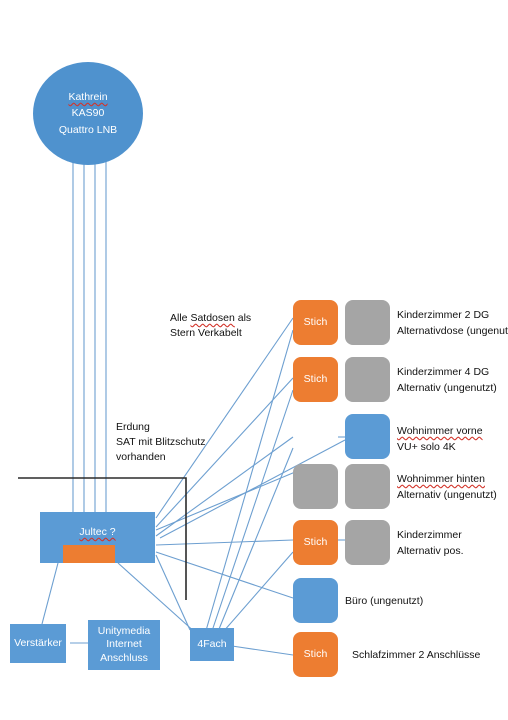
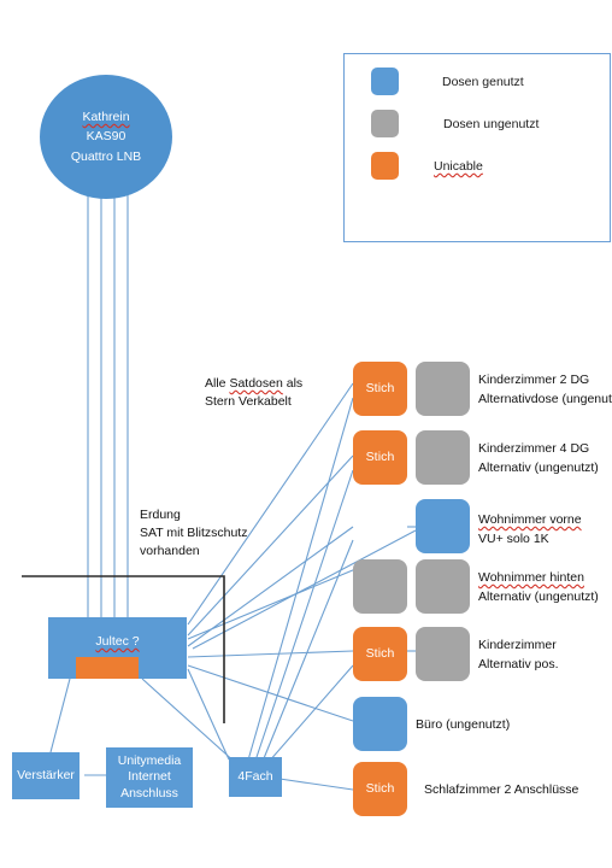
  Kathrein
  KAS90
  Quattro LNB
+ Dosen genutzt
+ Dosen ungenutzt
+ Unicable
  Alle Satdosen als
  Stern Verkabelt
  Erdung
  SAT mit Blitzschutz
  vorhanden
  Stich
  Kinderzimmer 2 DG
  Alternativdose (ungenut
  Stich
  Kinderzimmer 4 DG
  Alternativ (ungenutzt)
  Wohnimmer vorne
- VU+ solo 4K
+ VU+ solo 1K
  Wohnimmer hinten
  Alternativ (ungenutzt)
  Stich
  Kinderzimmer
  Alternativ pos.
  Büro (ungenutzt)
  Stich
  Schlafzimmer 2 Anschlüsse
  Jultec ?
  Verstärker
  Unitymedia
  Internet
  Anschluss
  4Fach
